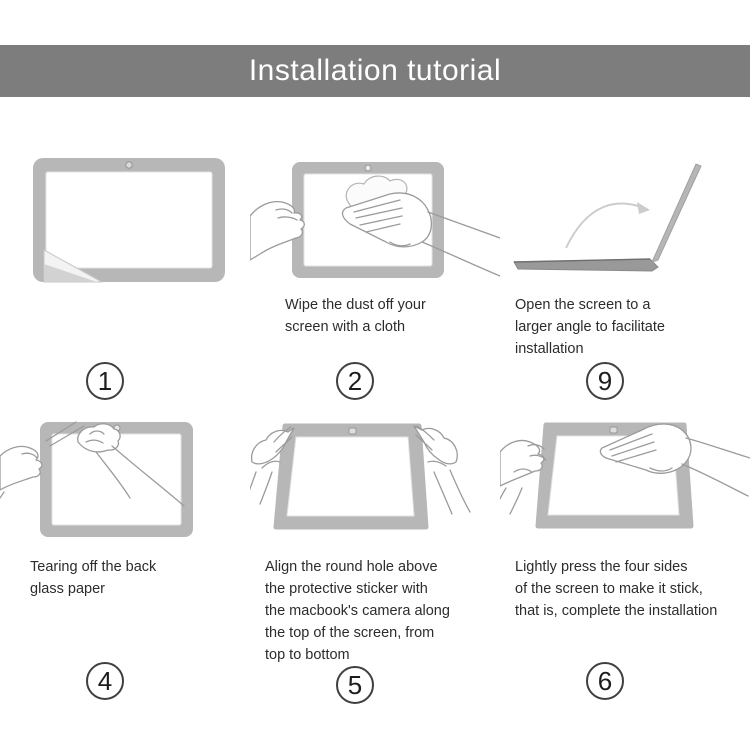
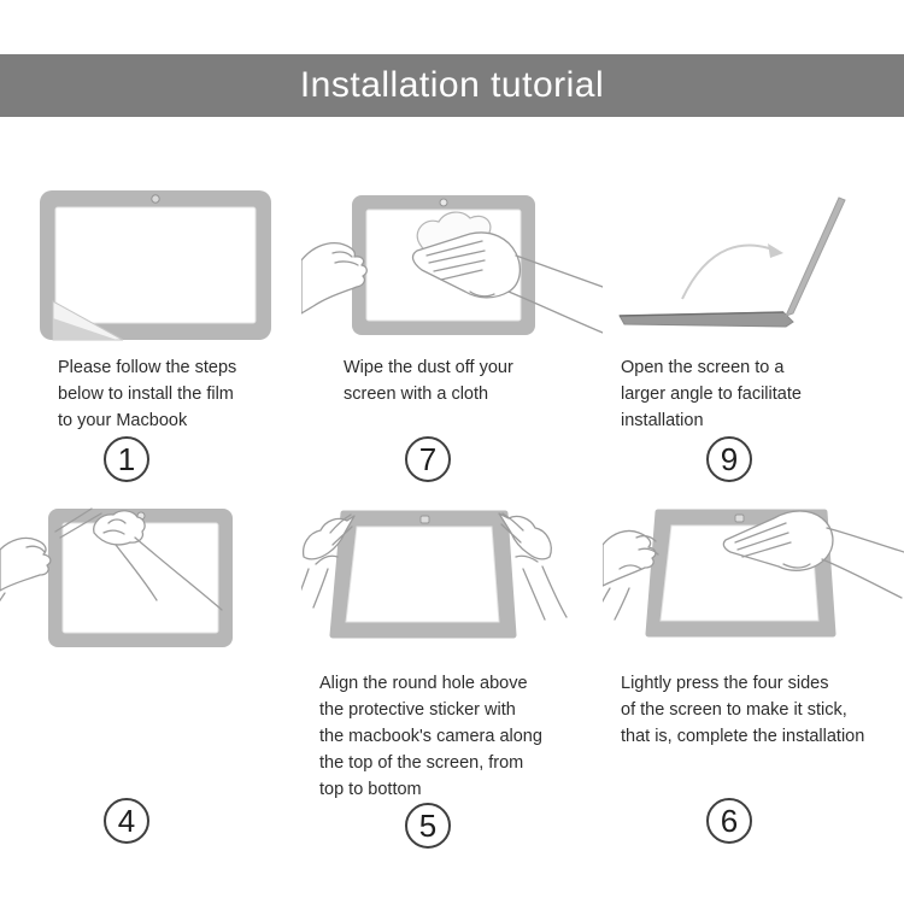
  Installation tutorial
+ Please follow the steps
+ below to install the film
+ to your Macbook
  1
  Wipe the dust off your
  screen with a cloth
- 2
+ 7
  Open the screen to a
  larger angle to facilitate
  installation
  9
- Tearing off the back
- glass paper
  4
  Align the round hole above
  the protective sticker with
  the macbook's camera along
  the top of the screen, from
  top to bottom
  5
  Lightly press the four sides
  of the screen to make it stick,
  that is, complete the installation
  6
